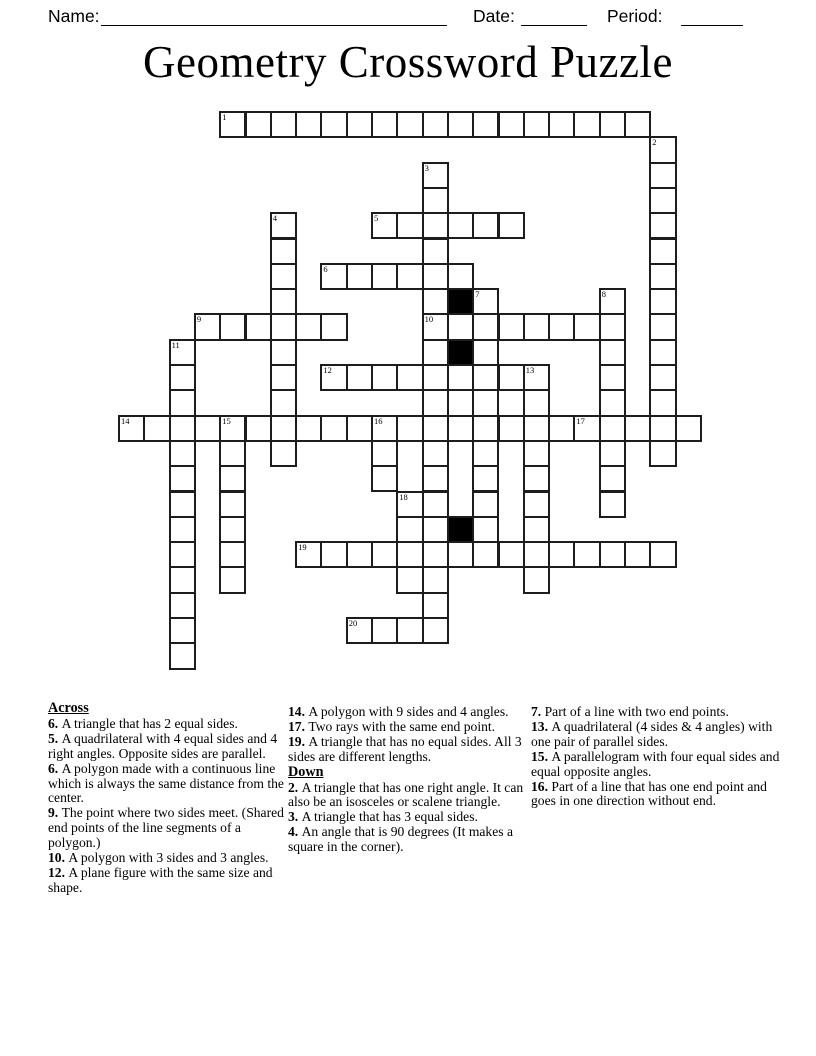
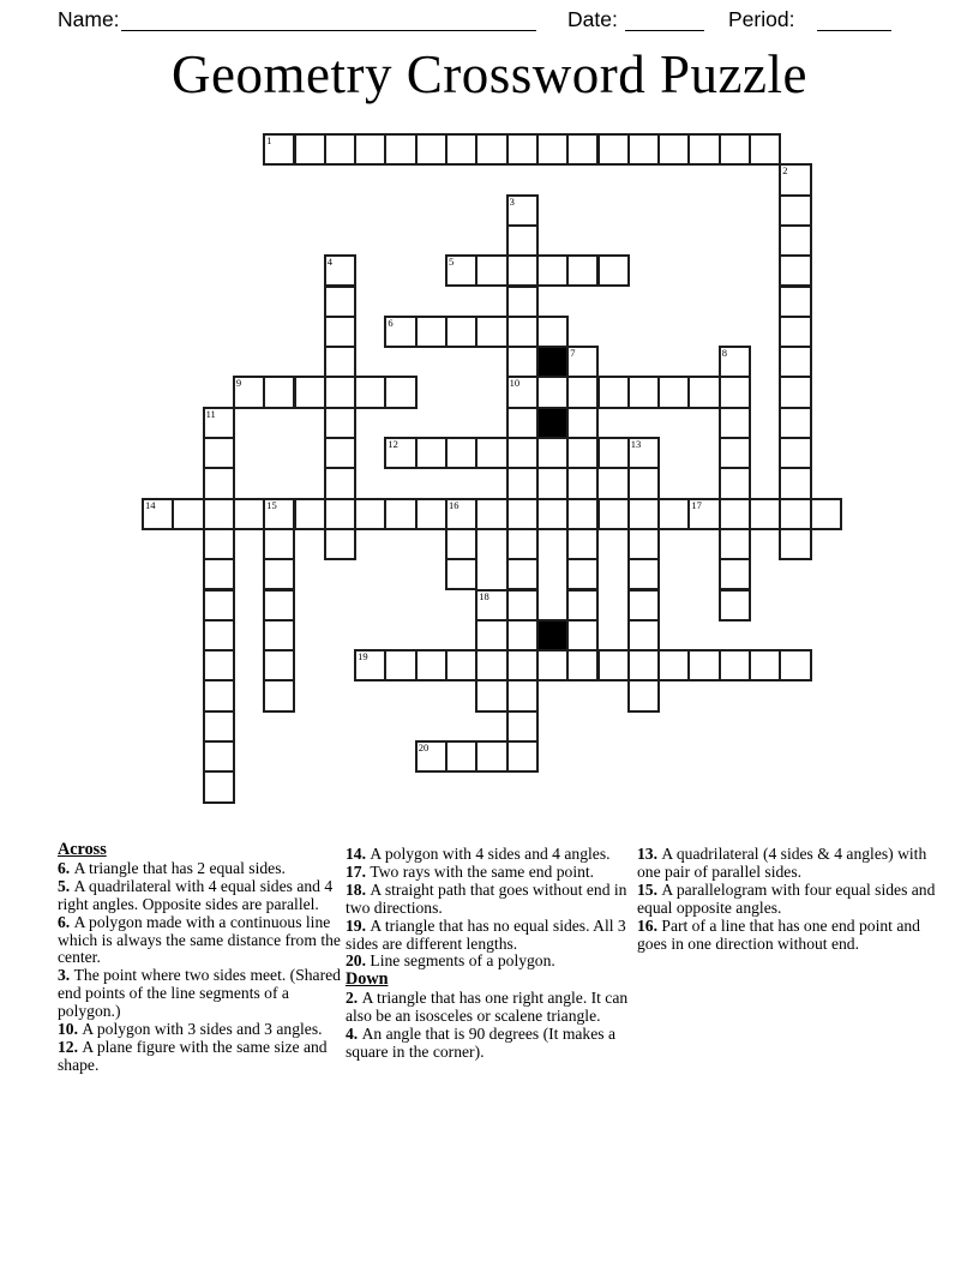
  Name:
  Date:
  Period:
  Geometry Crossword Puzzle
  1
  5
  6
  9
  10
  12
  13
  14
  15
  16
  17
  19
  20
  2
  3
  4
  7
  8
  11
  18
  Across
  6. A triangle that has 2 equal sides.
  5. A quadrilateral with 4 equal sides and 4 right angles. Opposite sides are parallel.
  6. A polygon made with a continuous line which is always the same distance from the center.
- 9. The point where two sides meet. (Shared end points of the line segments of a polygon.)
+ 3. The point where two sides meet. (Shared end points of the line segments of a polygon.)
  10. A polygon with 3 sides and 3 angles.
  12. A plane figure with the same size and shape.
- 14. A polygon with 9 sides and 4 angles.
+ 14. A polygon with 4 sides and 4 angles.
  17. Two rays with the same end point.
+ 18. A straight path that goes without end in two directions.
  19. A triangle that has no equal sides. All 3 sides are different lengths.
+ 20. Line segments of a polygon.
  Down
  2. A triangle that has one right angle. It can also be an isosceles or scalene triangle.
- 3. A triangle that has 3 equal sides.
  4. An angle that is 90 degrees (It makes a square in the corner).
- 7. Part of a line with two end points.
  13. A quadrilateral (4 sides & 4 angles) with one pair of parallel sides.
  15. A parallelogram with four equal sides and equal opposite angles.
  16. Part of a line that has one end point and goes in one direction without end.
